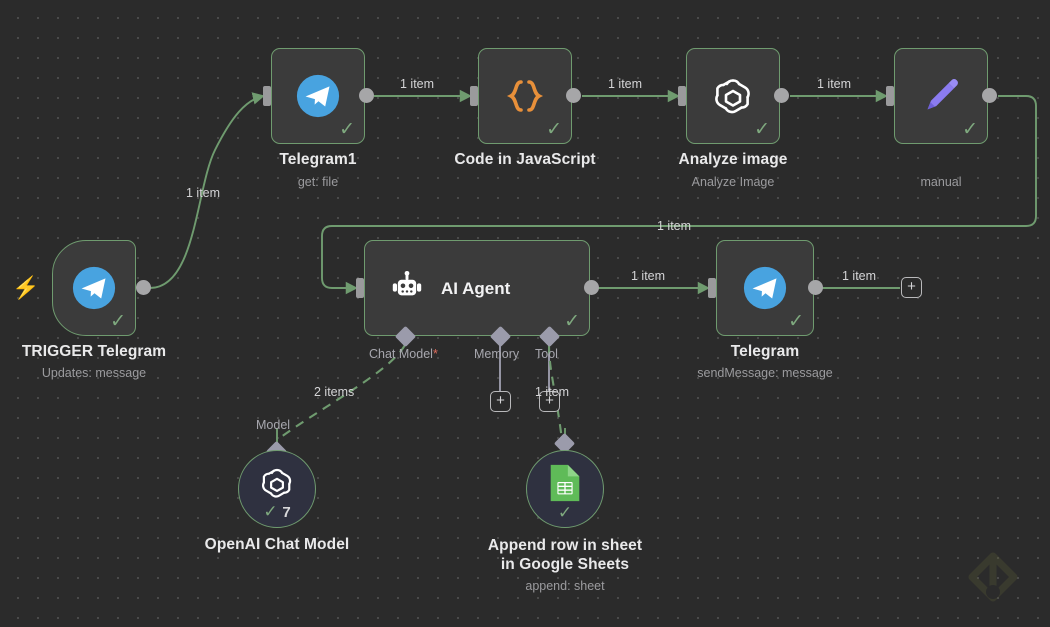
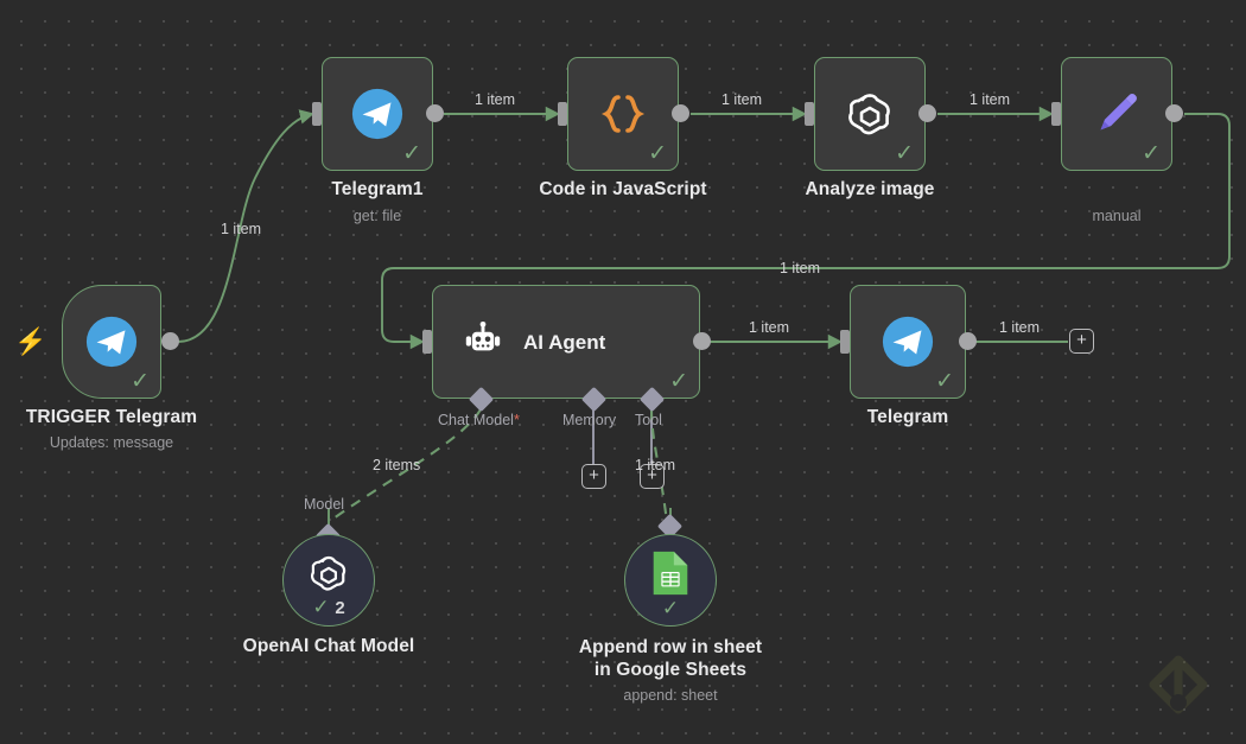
  ⚡
  ✓
  TRIGGER Telegram
  Updates: message
  ✓
  Telegram1
  get: file
  ✓
  Code in JavaScript
  ✓
  Analyze image
- Analyze Image
  ✓
  manual
  AI Agent
  ✓
  Chat Model*
  Memory
  Tool
  +
  +
  ✓
  Telegram
- sendMessage: message
  +
  Model
- ✓ 7
+ ✓ 2
  OpenAI Chat Model
  ✓
  Append row in sheet
  in Google Sheets
  append: sheet
  1 item
  1 item
  1 item
  1 item
  1 item
  1 item
  1 item
  2 items
  1 item
